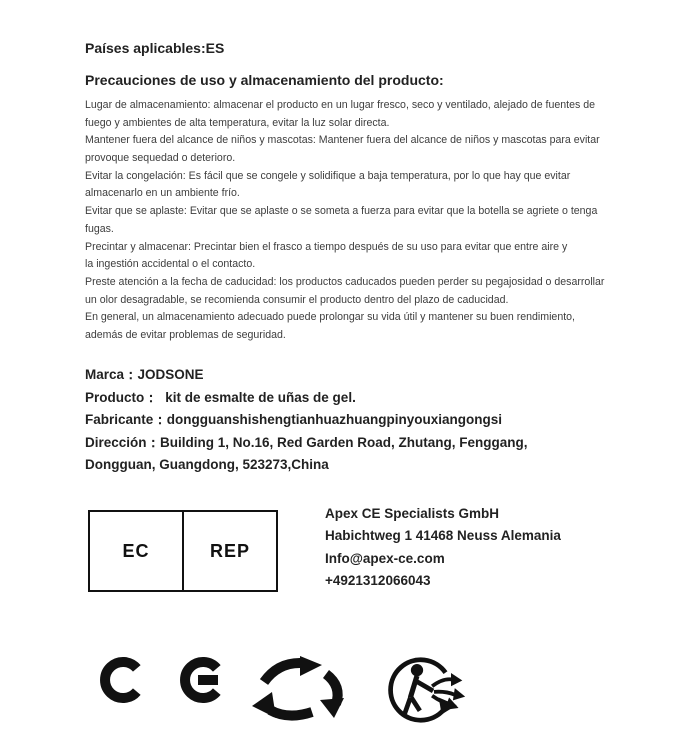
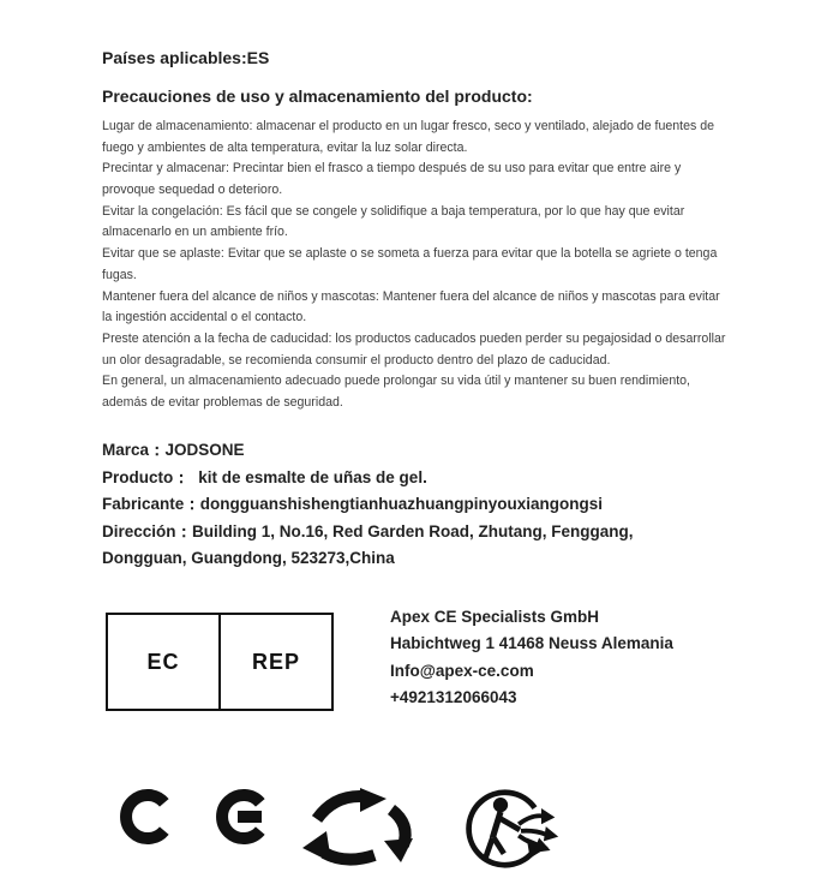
  Países aplicables:ES
  Precauciones de uso y almacenamiento del producto:
  Lugar de almacenamiento: almacenar el producto en un lugar fresco, seco y ventilado, alejado de fuentes de
  fuego y ambientes de alta temperatura, evitar la luz solar directa.
- Mantener fuera del alcance de niños y mascotas: Mantener fuera del alcance de niños y mascotas para evitar
+ Precintar y almacenar: Precintar bien el frasco a tiempo después de su uso para evitar que entre aire y
  provoque sequedad o deterioro.
  Evitar la congelación: Es fácil que se congele y solidifique a baja temperatura, por lo que hay que evitar
  almacenarlo en un ambiente frío.
  Evitar que se aplaste: Evitar que se aplaste o se someta a fuerza para evitar que la botella se agriete o tenga
  fugas.
- Precintar y almacenar: Precintar bien el frasco a tiempo después de su uso para evitar que entre aire y
+ Mantener fuera del alcance de niños y mascotas: Mantener fuera del alcance de niños y mascotas para evitar
  la ingestión accidental o el contacto.
  Preste atención a la fecha de caducidad: los productos caducados pueden perder su pegajosidad o desarrollar
  un olor desagradable, se recomienda consumir el producto dentro del plazo de caducidad.
  En general, un almacenamiento adecuado puede prolongar su vida útil y mantener su buen rendimiento,
  además de evitar problemas de seguridad.
  Marca：JODSONE
  Producto： kit de esmalte de uñas de gel.
  Fabricante：dongguanshishengtianhuazhuangpinyouxiangongsi
  Dirección：Building 1, No.16, Red Garden Road, Zhutang, Fenggang,
  Dongguan, Guangdong, 523273,China
  EC
  REP
  Apex CE Specialists GmbH
  Habichtweg 1 41468 Neuss Alemania
  Info@apex-ce.com
  +4921312066043
